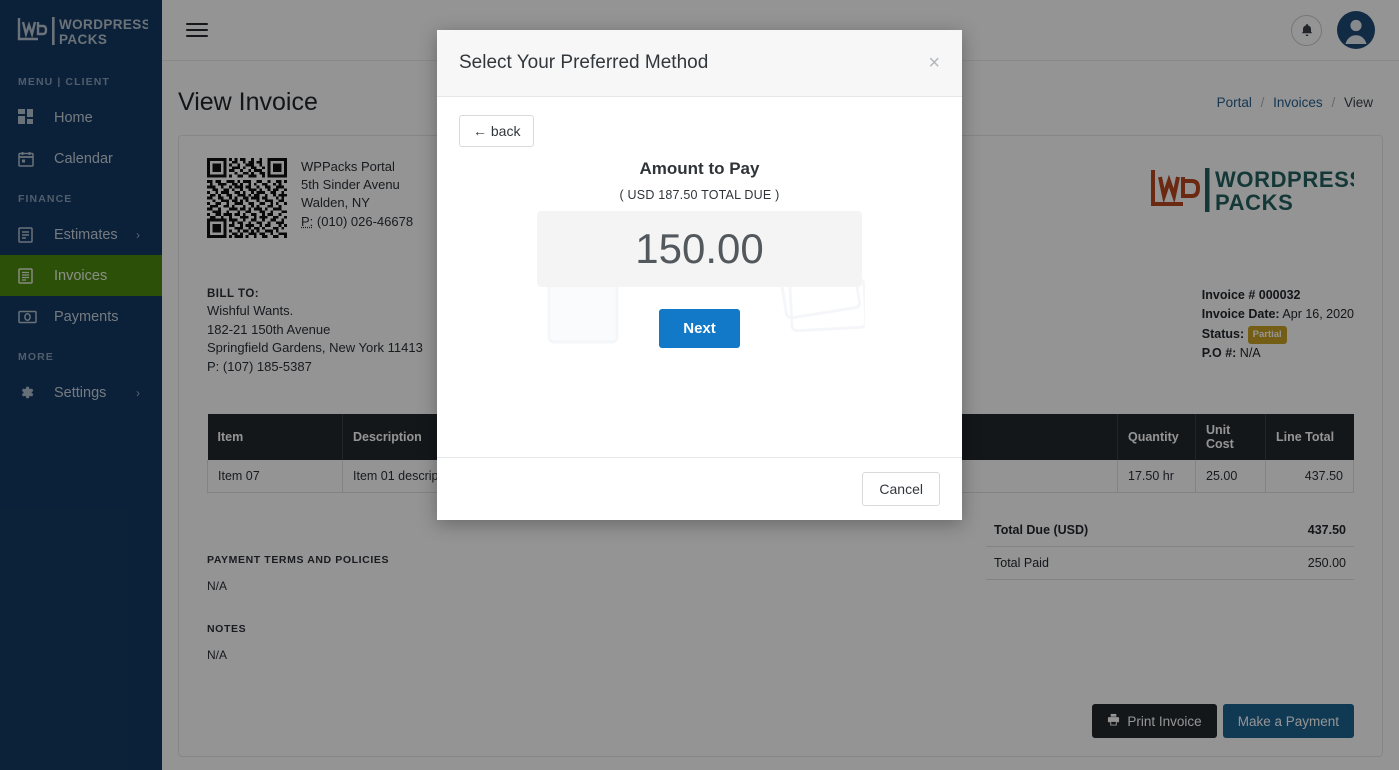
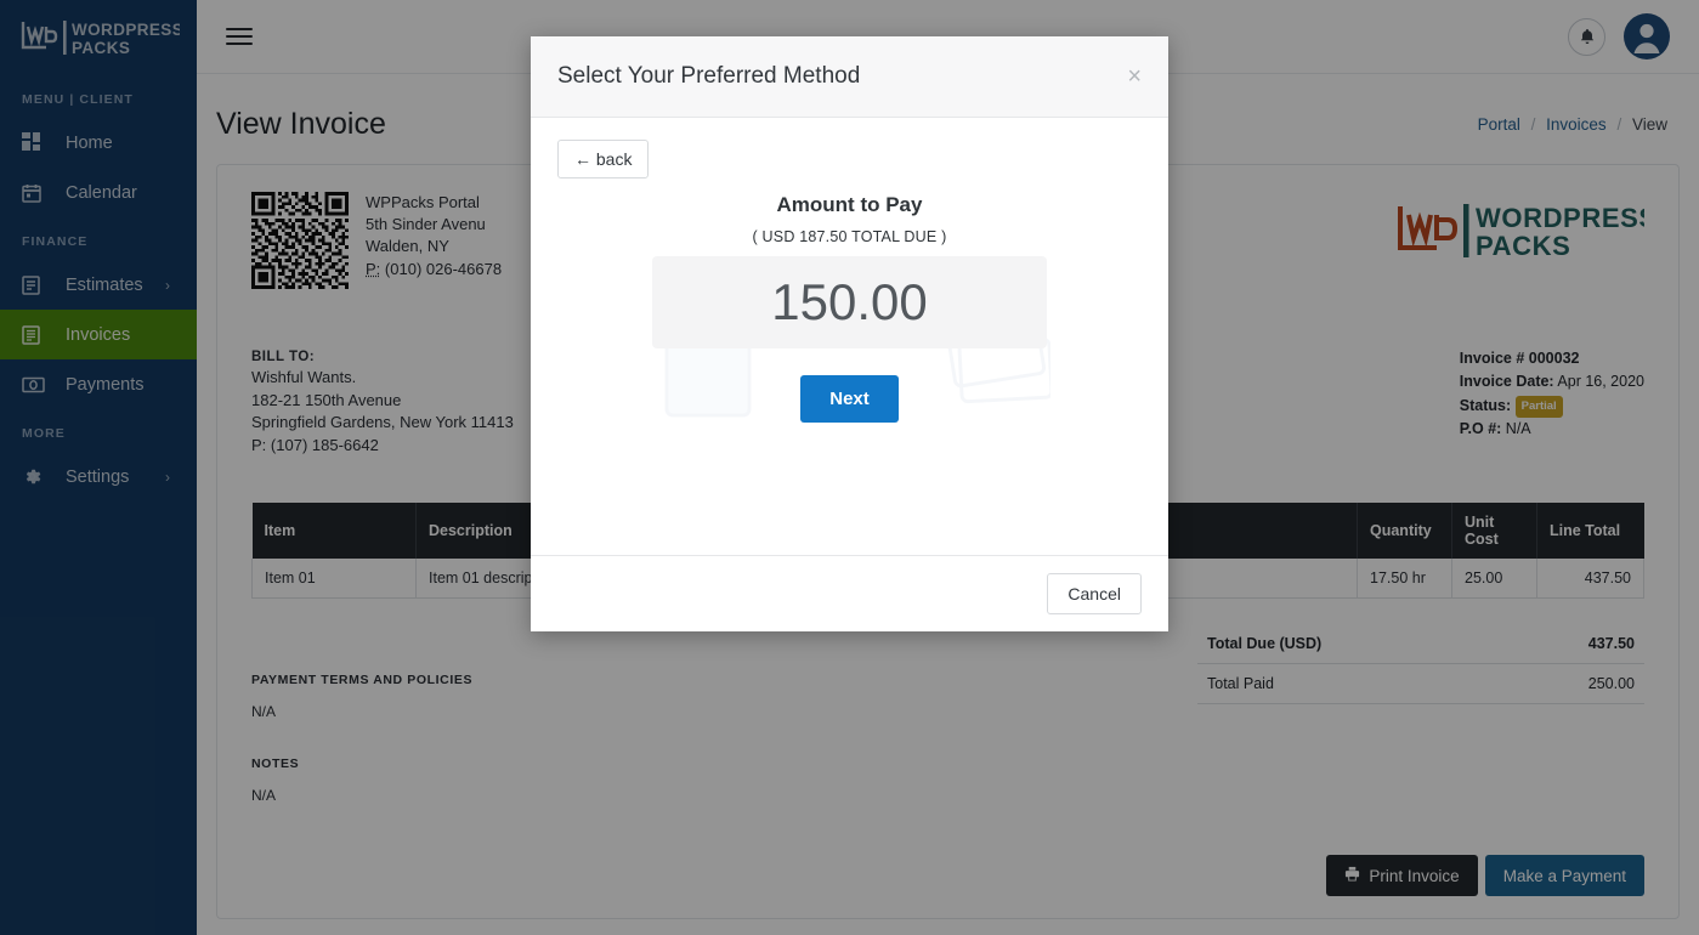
  WORDPRESS
  PACKS
  MENU | CLIENT
  Home
  Calendar
  FINANCE
  Estimates
  ›
  Invoices
  Payments
  MORE
  Settings
  ›
  View Invoice
  Portal / Invoices / View
  WPPacks Portal
  5th Sinder Avenu
  Walden, NY
  P: (010) 026-46678
  WORDPRES
  PACKS
  BILL TO:
  Wishful Wants.
  182-21 150th Avenue
  Springfield Gardens, New York 11413
- P: (107) 185-5387
+ P: (107) 185-6642
  Invoice # 000032
  Invoice Date: Apr 16, 2020
  Status: Partial
  P.O #: N/A
  Item	Description		Quantity	Unit Cost	Line Total
- Item 07	Item 01 descrip		17.50 hr	25.00	437.50
+ Item 01	Item 01 descrip		17.50 hr	25.00	437.50
  Total Due (USD)
  437.50
  Total Paid
  250.00
  PAYMENT TERMS AND POLICIES
  N/A
  NOTES
  N/A
  Print Invoice
  Make a Payment
  Select Your Preferred Method
  ×
  ← back
  Amount to Pay
  ( USD 187.50 TOTAL DUE )
  150.00
  Next
  Cancel
